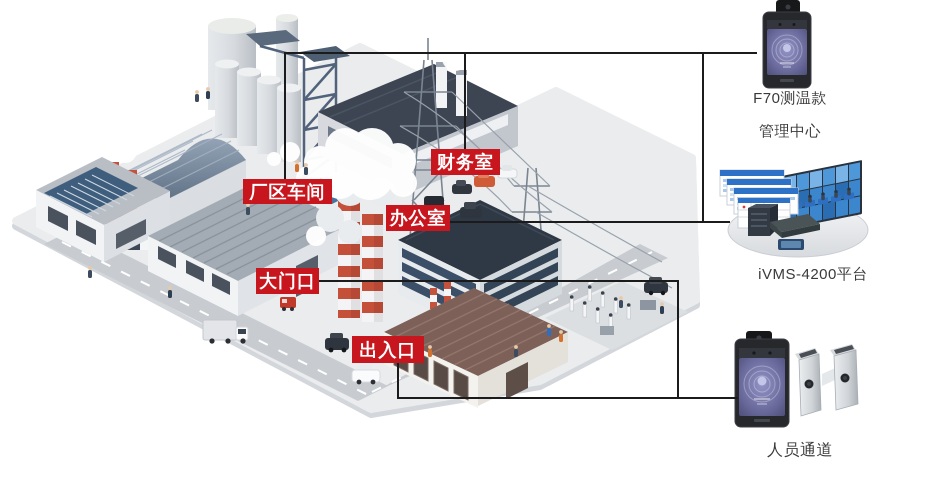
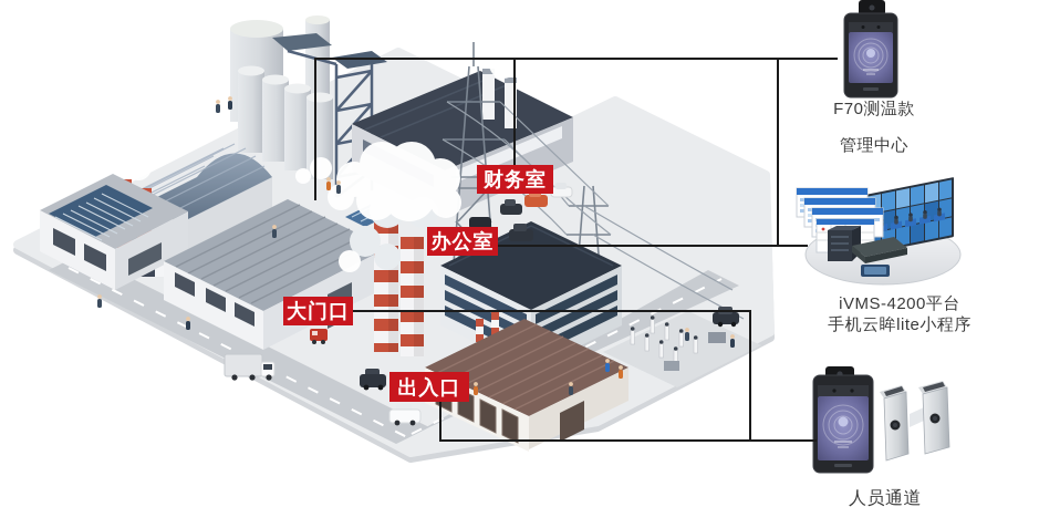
- 厂区车间
  财务室
  办公室
  大门口
  出入口
  F70测温款
  管理中心
  iVMS-4200平台
+ 手机云眸lite小程序
  人员通道
